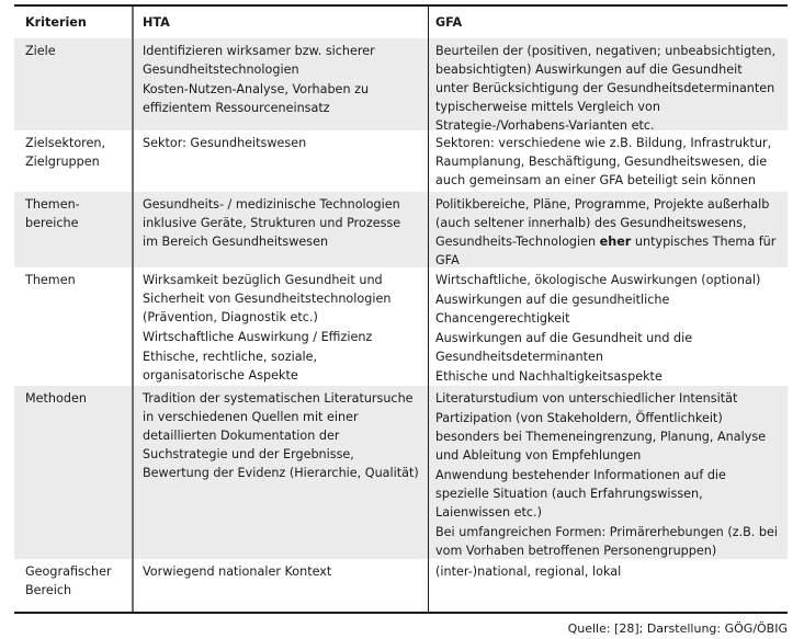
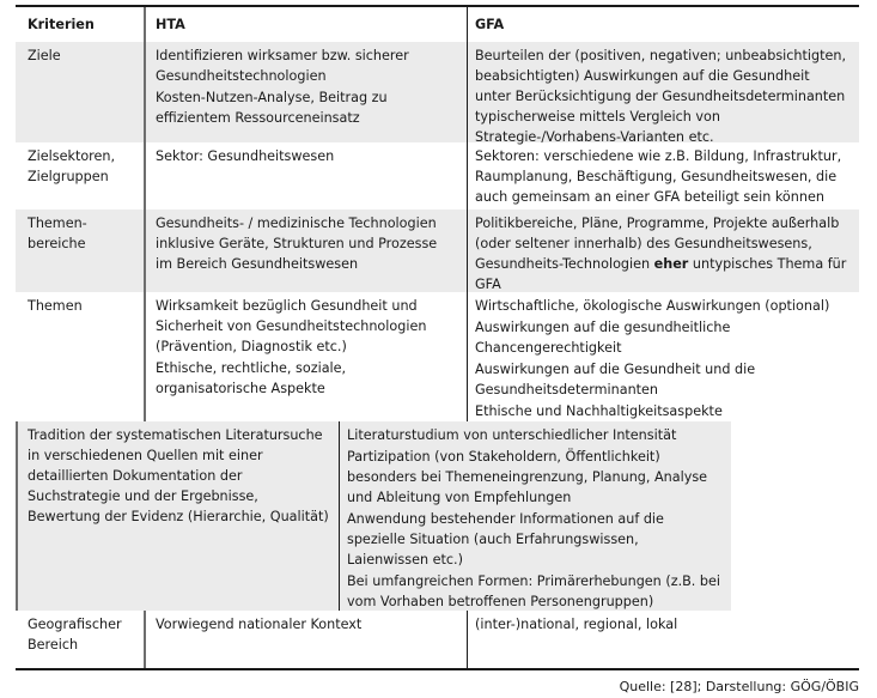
  Kriterien
  HTA
  GFA
  Ziele
  Identifizieren wirksamer bzw. sicherer Gesundheitstechnologien
- Kosten-Nutzen-Analyse, Vorhaben zu effizientem Ressourceneinsatz
+ Kosten-Nutzen-Analyse, Beitrag zu effizientem Ressourceneinsatz
  Beurteilen der (positiven, negativen; unbeabsichtigten, beabsichtigten) Auswirkungen auf die Gesundheit unter Berücksichtigung der Gesundheitsdeterminanten typischerweise mittels Vergleich von Strategie-/Vorhabens-Varianten etc.
  Zielsektoren, Zielgruppen
  Sektor: Gesundheitswesen
  Sektoren: verschiedene wie z.B. Bildung, Infrastruktur, Raumplanung, Beschäftigung, Gesundheitswesen, die auch gemeinsam an einer GFA beteiligt sein können
  Themen-bereiche
  Gesundheits- / medizinische Technologien inklusive Geräte, Strukturen und Prozesse im Bereich Gesundheitswesen
- Politikbereiche, Pläne, Programme, Projekte außerhalb (auch seltener innerhalb) des Gesundheitswesens, Gesundheits-Technologien eher untypisches Thema für GFA
+ Politikbereiche, Pläne, Programme, Projekte außerhalb (oder seltener innerhalb) des Gesundheitswesens, Gesundheits-Technologien eher untypisches Thema für GFA
  Themen
  Wirksamkeit bezüglich Gesundheit und Sicherheit von Gesundheitstechnologien (Prävention, Diagnostik etc.)
- Wirtschaftliche Auswirkung / Effizienz
  Ethische, rechtliche, soziale, organisatorische Aspekte
  Wirtschaftliche, ökologische Auswirkungen (optional)
  Auswirkungen auf die gesundheitliche Chancengerechtigkeit
  Auswirkungen auf die Gesundheit und die Gesundheitsdeterminanten
  Ethische und Nachhaltigkeitsaspekte
- Methoden
  Tradition der systematischen Literatursuche in verschiedenen Quellen mit einer detaillierten Dokumentation der Suchstrategie und der Ergebnisse, Bewertung der Evidenz (Hierarchie, Qualität)
  Literaturstudium von unterschiedlicher Intensität
  Partizipation (von Stakeholdern, Öffentlichkeit) besonders bei Themeneingrenzung, Planung, Analyse und Ableitung von Empfehlungen
  Anwendung bestehender Informationen auf die spezielle Situation (auch Erfahrungswissen, Laienwissen etc.)
  Bei umfangreichen Formen: Primärerhebungen (z.B. bei vom Vorhaben betroffenen Personengruppen)
  Geografischer Bereich
  Vorwiegend nationaler Kontext
  (inter-)national, regional, lokal
  Quelle: [28]; Darstellung: GÖG/ÖBIG
